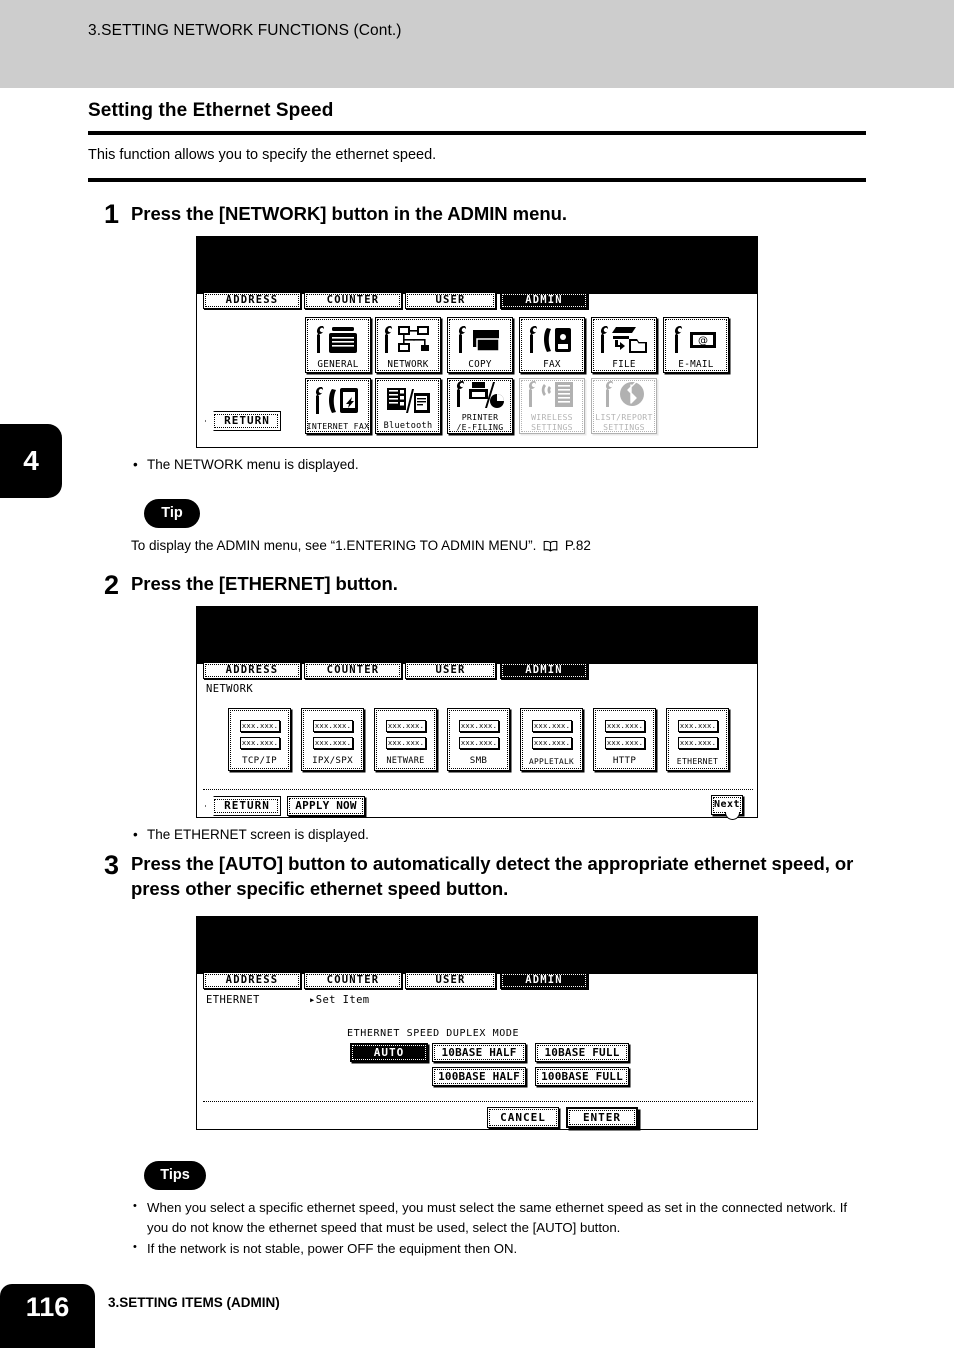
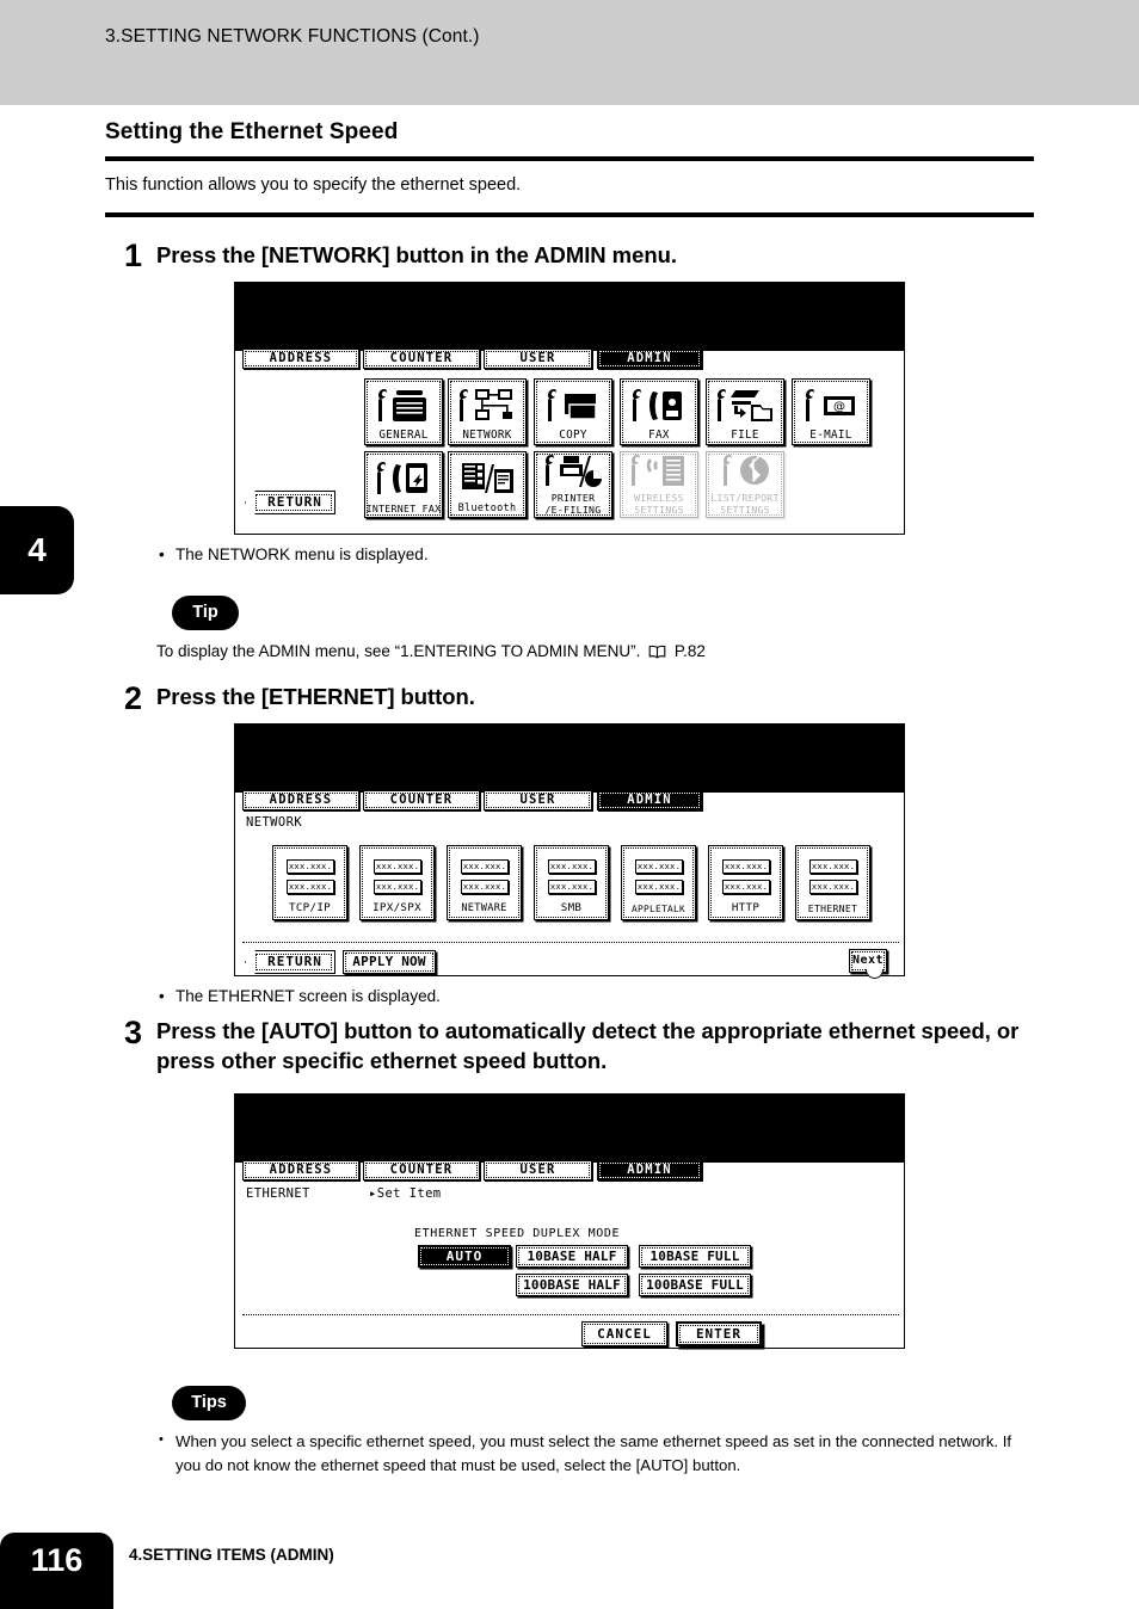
  3.SETTING NETWORK FUNCTIONS (Cont.)
  4
  Setting the Ethernet Speed
  This function allows you to specify the ethernet speed.
  1
  Press the [NETWORK] button in the ADMIN menu.
  ADDRESS
  COUNTER
  USER
  ADMIN
  GENERAL
  NETWORK
  COPY
  FAX
  FILE
  @
  E-MAIL
  INTERNET FAX
  Bluetooth
  PRINTER
  /E-FILING
  WIRELESS
  SETTINGS
  LIST/REPORT
  SETTINGS
  RETURN
  • The NETWORK menu is displayed.
  Tip
  To display the ADMIN menu, see “1.ENTERING TO ADMIN MENU”. P.82
  2
  Press the [ETHERNET] button.
  ADDRESS
  COUNTER
  USER
  ADMIN
  NETWORK
  xxx.xxx.
  xxx.xxx.
  TCP/IP
  xxx.xxx.
  xxx.xxx.
  IPX/SPX
  xxx.xxx.
  xxx.xxx.
  NETWARE
  xxx.xxx.
  xxx.xxx.
  SMB
  xxx.xxx.
  xxx.xxx.
  APPLETALK
  xxx.xxx.
  xxx.xxx.
  HTTP
  xxx.xxx.
  xxx.xxx.
  ETHERNET
  RETURN
  APPLY NOW
  Next
  • The ETHERNET screen is displayed.
  3
  Press the [AUTO] button to automatically detect the appropriate ethernet speed, or press other specific ethernet speed button.
  ADDRESS
  COUNTER
  USER
  ADMIN
  ETHERNET
  ▸Set Item
  ETHERNET SPEED DUPLEX MODE
  AUTO
  10BASE HALF
  10BASE FULL
  100BASE HALF
  100BASE FULL
  CANCEL
  ENTER
  Tips
  When you select a specific ethernet speed, you must select the same ethernet speed as set in the connected network. If you do not know the ethernet speed that must be used, select the [AUTO] button.
- If the network is not stable, power OFF the equipment then ON.
  116
- 3.SETTING ITEMS (ADMIN)
+ 4.SETTING ITEMS (ADMIN)
